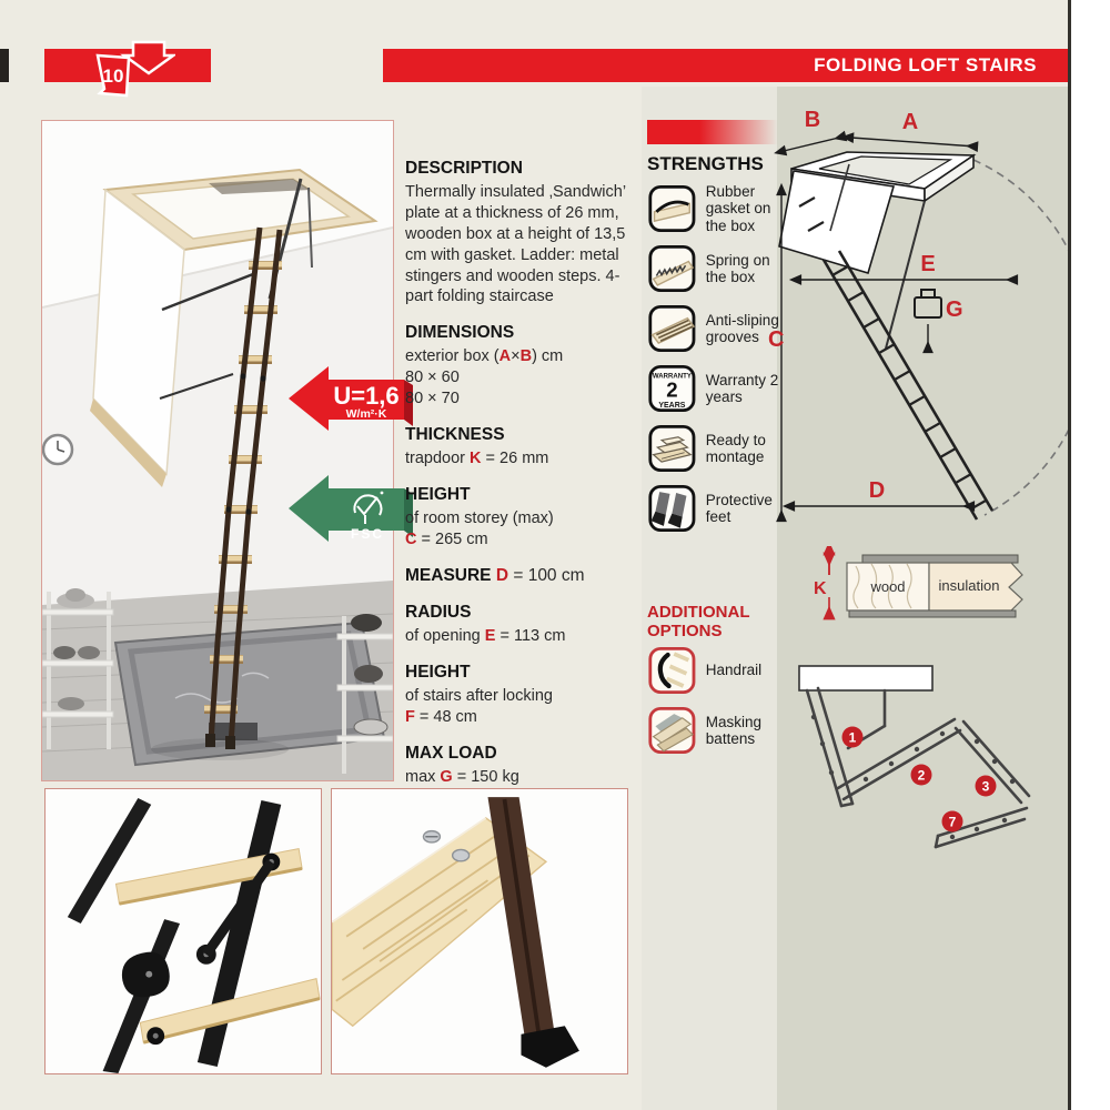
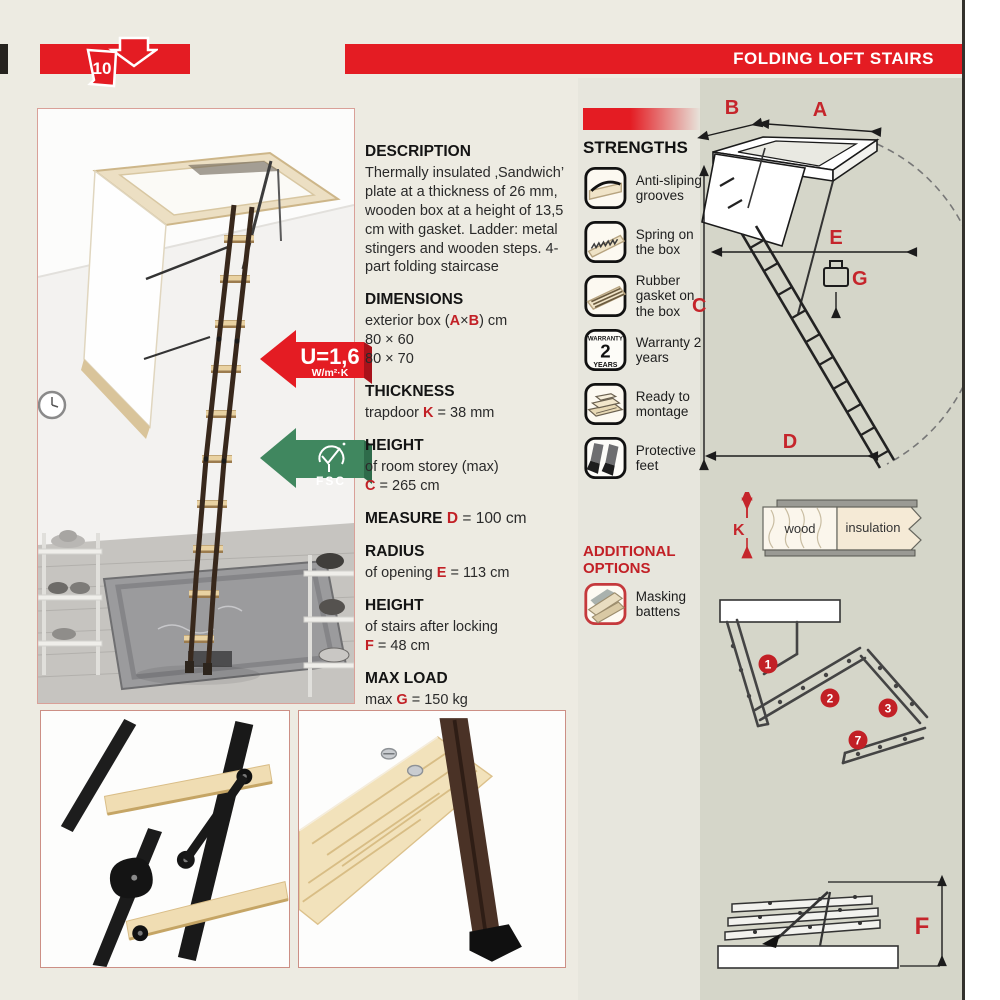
  FOLDING LOFT STAIRS
  10
  U=1,6
  W/m²·K
  FSC
  DESCRIPTION
  Thermally insulated ‚Sandwich’ plate at a thickness of 26 mm, wooden box at a height of 13,5 cm with gasket. Ladder: metal stingers and wooden steps. 4-part folding staircase
  DIMENSIONS
  exterior box (A×B) cm
  80 × 60
  80 × 70
  THICKNESS
- trapdoor K = 26 mm
+ trapdoor K = 38 mm
  HEIGHT
  of room storey (max)
  C = 265 cm
  MEASURE D = 100 cm
  RADIUS
  of opening E = 113 cm
  HEIGHT
  of stairs after locking
  F = 48 cm
  MAX LOAD
  max G = 150 kg
  STRENGTHS
- Rubber gasket on the box
+ Anti-sliping grooves
  Spring on the box
- Anti-sliping grooves
+ Rubber gasket on the box
  2
  Warranty 2 years
  Ready to montage
  Protective feet
  ADDITIONAL
  OPTIONS
- Handrail
  Masking battens
  A
  B
  C
  E
  G
  D
  K
  wood
  insulation
  1
  2
  3
  7
+ F
